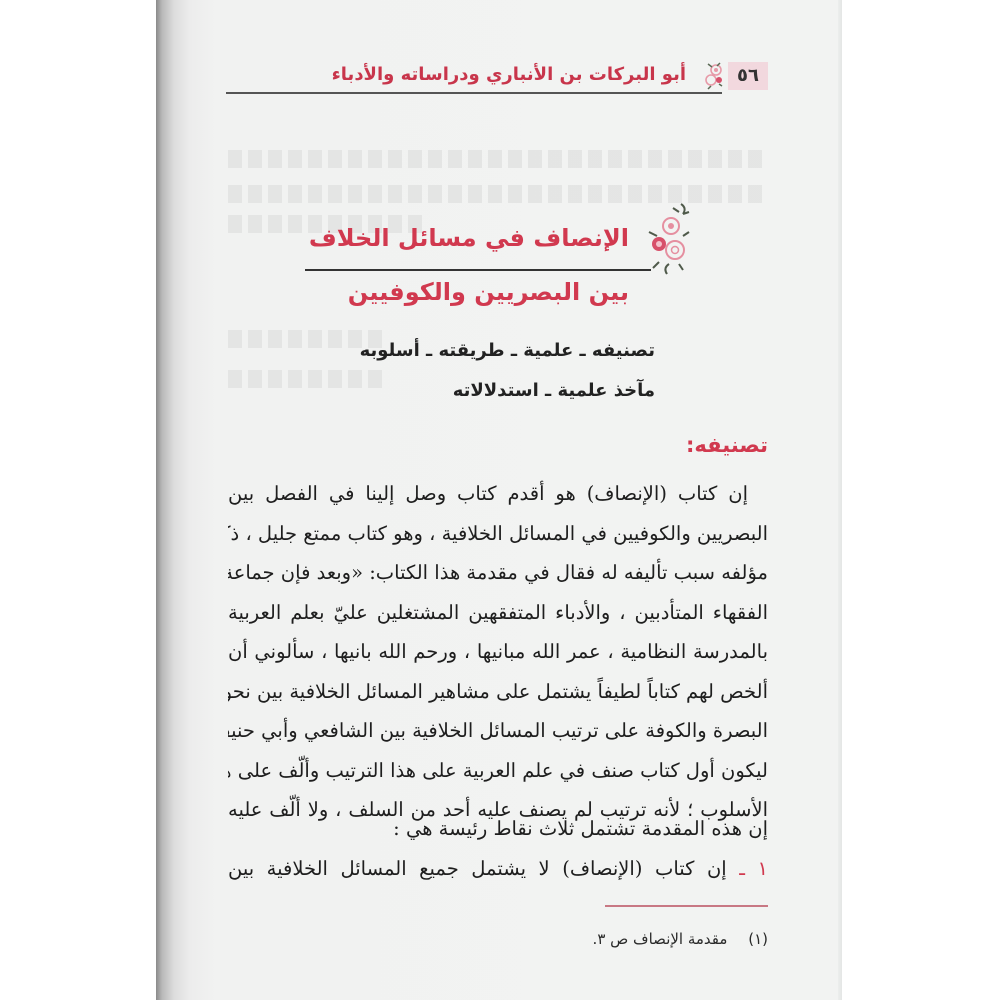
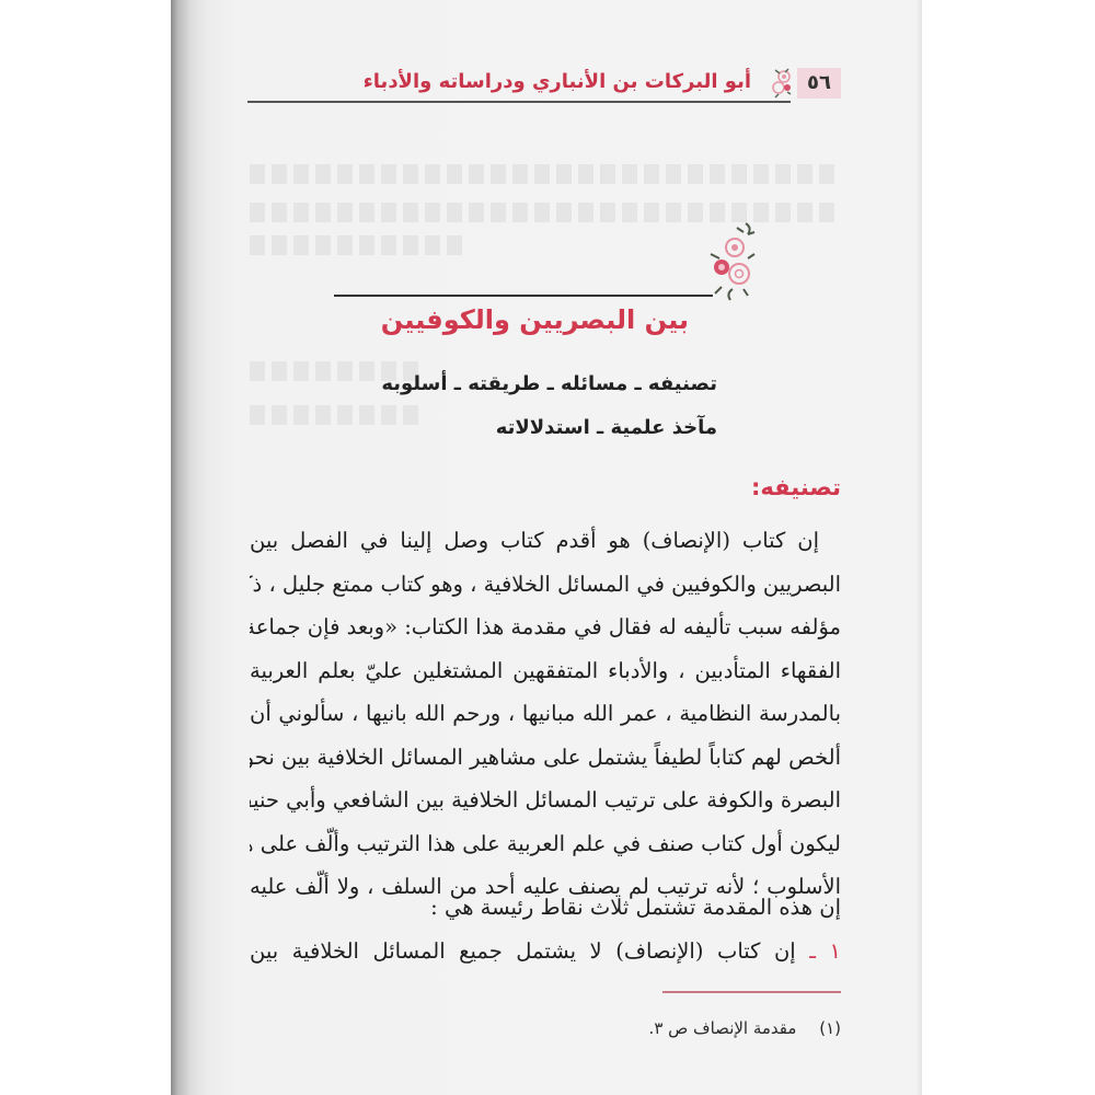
  ٥٦
  أبو البركات بن الأنباري ودراساته والأدباء
- الإنصاف في مسائل الخلاف
  بين البصريين والكوفيين
- تصنيفه ـ علمية ـ طريقته ـ أسلوبه
+ تصنيفه ـ مسائله ـ طريقته ـ أسلوبه
  مآخذ علمية ـ استدلالاته
  تصنيفه:
  إن كتاب (الإنصاف) هو أقدم كتاب وصل إلينا في الفصل بين
  البصريين والكوفيين في المسائل الخلافية ، وهو كتاب ممتع جليل ، ذ
  مؤلفه سبب تأليفه له فقال في مقدمة هذا الكتاب: «وبعد فإن جماعة
  الفقهاء المتأدبين ، والأدباء المتفقهين المشتغلين عليّ بعلم العربية
  بالمدرسة النظامية ، عمر الله مبانيها ، ورحم الله بانيها ، سألوني أن
  ألخص لهم كتاباً لطيفاً يشتمل على مشاهير المسائل الخلافية بين نحو
  البصرة والكوفة على ترتيب المسائل الخلافية بين الشافعي وأبي حني
  ليكون أول كتاب صنف في علم العربية على هذا الترتيب وألّف على
  الأسلوب ؛ لأنه ترتيب لم يصنف عليه أحد من السلف ، ولا ألّف عليه
  إن هذه المقدمة تشتمل ثلاث نقاط رئيسة هي :
  ١ ـ إن كتاب (الإنصاف) لا يشتمل جميع المسائل الخلافية بين
  (١) مقدمة الإنصاف ص ٣.
